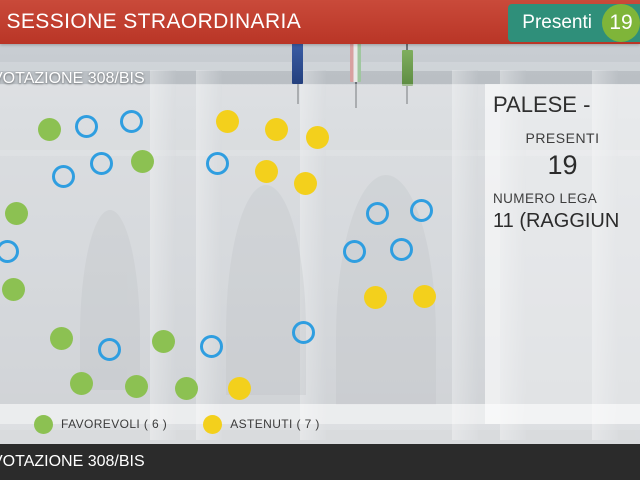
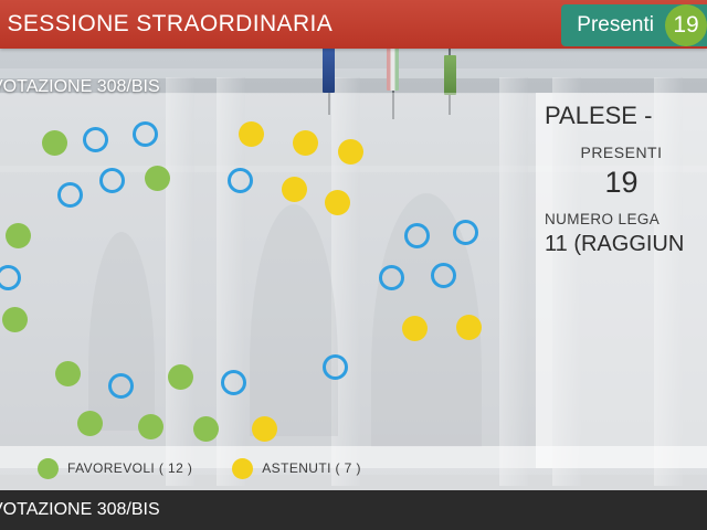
  SESSIONE STRAORDINARIA
  Presenti
  19
  OTAZIONE 308/BIS
  PALESE -
  PRESENTI
  19
  NUMERO LEGA
  11 (RAGGIUN
- FAVOREVOLI ( 6 )
+ FAVOREVOLI ( 12 )
  ASTENUTI ( 7 )
  OTAZIONE 308/BIS
